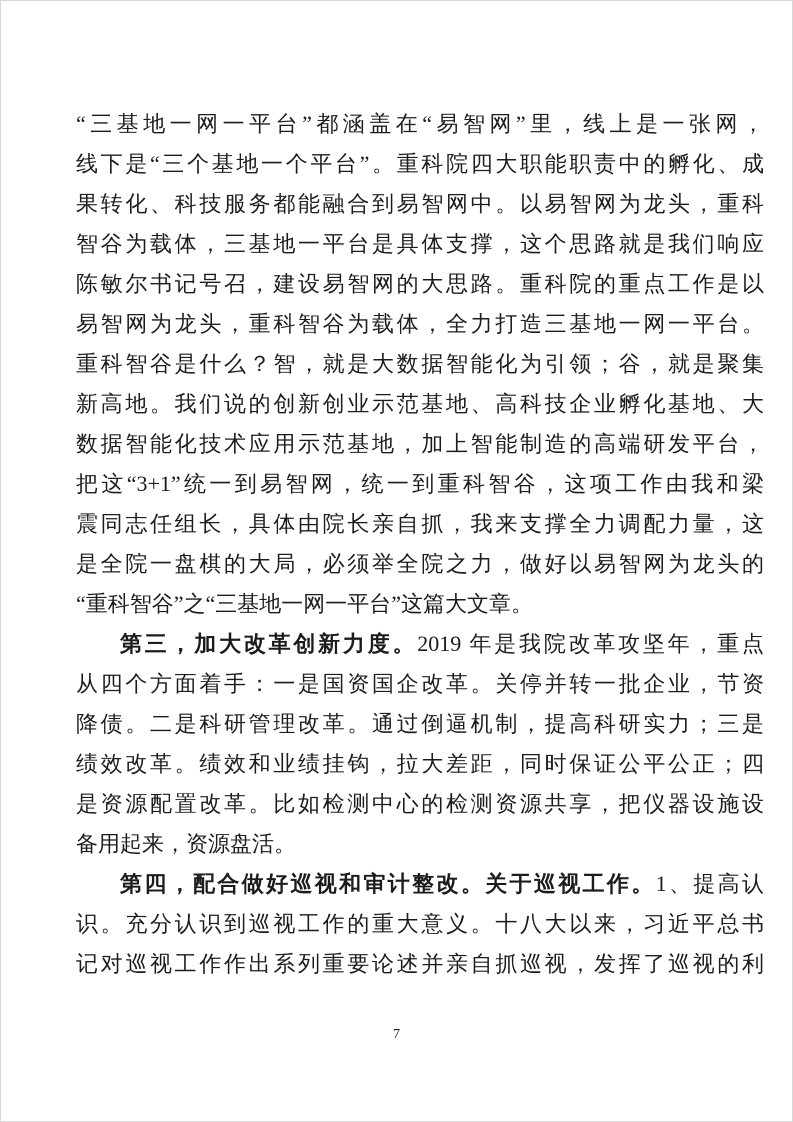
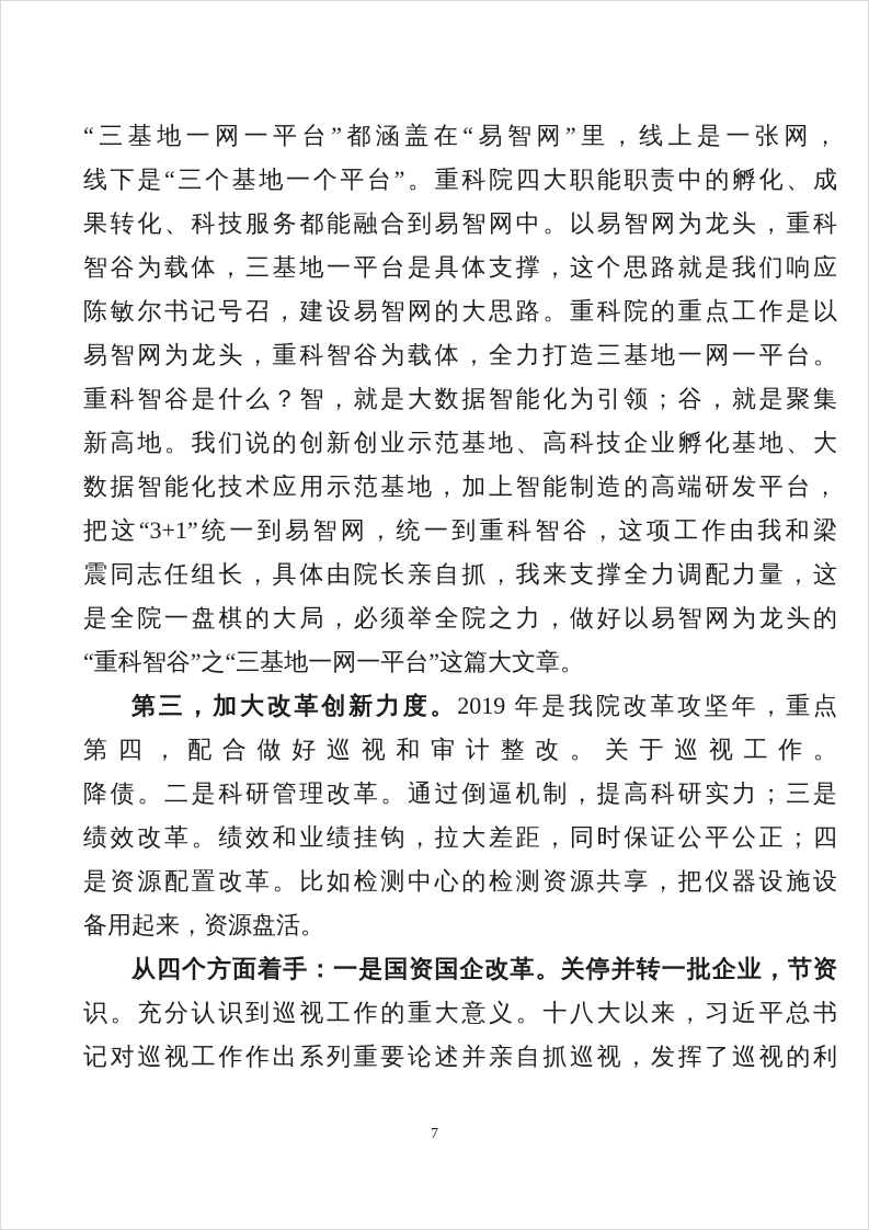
  “三基地一网一平台”都涵盖在“易智网”里，线上是一张网，
  线下是“三个基地一个平台”。重科院四大职能职责中的孵化、成
  果转化、科技服务都能融合到易智网中。以易智网为龙头，重科
  智谷为载体，三基地一平台是具体支撑，这个思路就是我们响应
  陈敏尔书记号召，建设易智网的大思路。重科院的重点工作是以
  易智网为龙头，重科智谷为载体，全力打造三基地一网一平台。
  重科智谷是什么？智，就是大数据智能化为引领；谷，就是聚集
  新高地。我们说的创新创业示范基地、高科技企业孵化基地、大
  数据智能化技术应用示范基地，加上智能制造的高端研发平台，
  把这“3+1”统一到易智网，统一到重科智谷，这项工作由我和梁
  震同志任组长，具体由院长亲自抓，我来支撑全力调配力量，这
  是全院一盘棋的大局，必须举全院之力，做好以易智网为龙头的
  “重科智谷”之“三基地一网一平台”这篇大文章。
  第三，加大改革创新力度。2019 年是我院改革攻坚年，重点
- 从四个方面着手：一是国资国企改革。关停并转一批企业，节资
+ 第四，配合做好巡视和审计整改。关于巡视工作。
  降债。二是科研管理改革。通过倒逼机制，提高科研实力；三是
  绩效改革。绩效和业绩挂钩，拉大差距，同时保证公平公正；四
  是资源配置改革。比如检测中心的检测资源共享，把仪器设施设
  备用起来，资源盘活。
- 第四，配合做好巡视和审计整改。关于巡视工作。1、提高认
+ 从四个方面着手：一是国资国企改革。关停并转一批企业，节资
  识。充分认识到巡视工作的重大意义。十八大以来，习近平总书
  记对巡视工作作出系列重要论述并亲自抓巡视，发挥了巡视的利
  7
